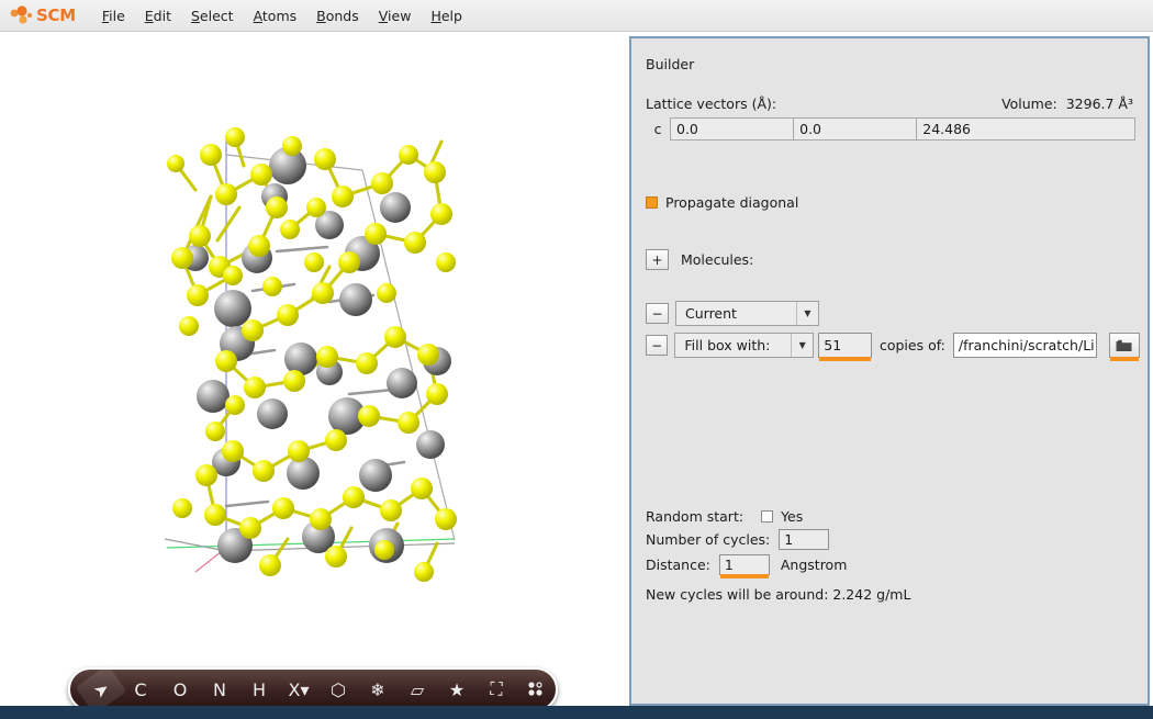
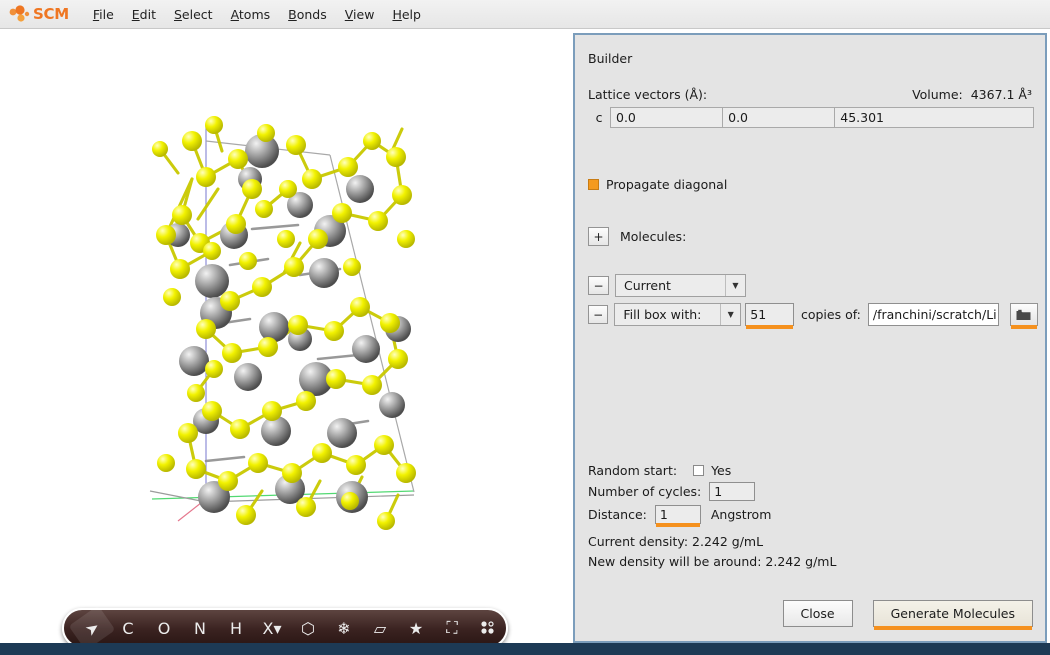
  SCM
  File
  Edit
  Select
  Atoms
  Bonds
  View
  Help
  C
  O
  N
  H
  X▾
  ⬡
  ❄
  ▱
  ★
  ⛶
  Builder
  Lattice vectors (Å):
- Volume: 3296.7 Å³
+ Volume: 4367.1 Å³
- c	0.0	0.0	24.486
+ c	0.0	0.0	45.301
  Propagate diagonal
  +
  Molecules:
  −
  Current
  ▼
  −
  Fill box with:
  ▼
  51
  copies of:
  /franchini/scratch/Li
  Random start:
  Yes
  Number of cycles:
  1
  Distance:
  1
  Angstrom
+ Current density: 2.242 g/mL
- New cycles will be around: 2.242 g/mL
+ New density will be around: 2.242 g/mL
+ Close
+ Generate Molecules
